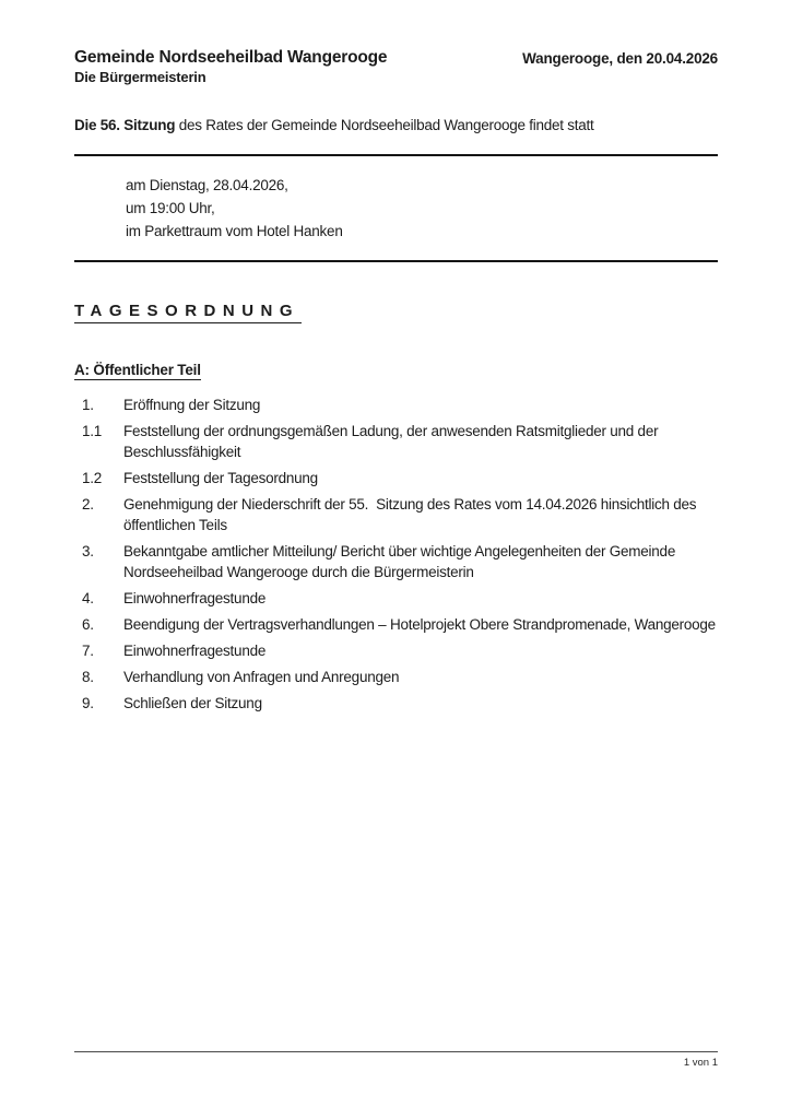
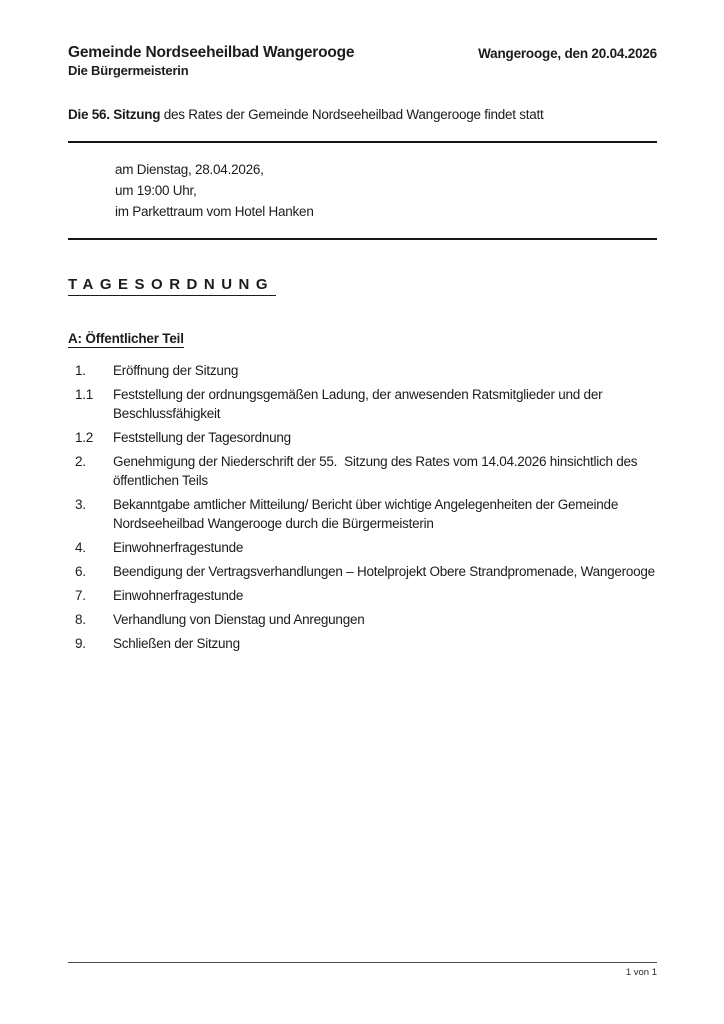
  Gemeinde Nordseeheilbad Wangerooge
  Die Bürgermeisterin
  Wangerooge, den 20.04.2026
  Die 56. Sitzung des Rates der Gemeinde Nordseeheilbad Wangerooge findet statt
  am Dienstag, 28.04.2026,
  um 19:00 Uhr,
  im Parkettraum vom Hotel Hanken
  TAGESORDNUNG
  A: Öffentlicher Teil
  1.
  Eröffnung der Sitzung
  1.1
  Feststellung der ordnungsgemäßen Ladung, der anwesenden Ratsmitglieder und der
  Beschlussfähigkeit
  1.2
  Feststellung der Tagesordnung
  2.
  Genehmigung der Niederschrift der 55. Sitzung des Rates vom 14.04.2026 hinsichtlich des
  öffentlichen Teils
  3.
  Bekanntgabe amtlicher Mitteilung/ Bericht über wichtige Angelegenheiten der Gemeinde
  Nordseeheilbad Wangerooge durch die Bürgermeisterin
  4.
  Einwohnerfragestunde
  6.
  Beendigung der Vertragsverhandlungen – Hotelprojekt Obere Strandpromenade, Wangerooge
  7.
  Einwohnerfragestunde
  8.
- Verhandlung von Anfragen und Anregungen
+ Verhandlung von Dienstag und Anregungen
  9.
  Schließen der Sitzung
  1 von 1
